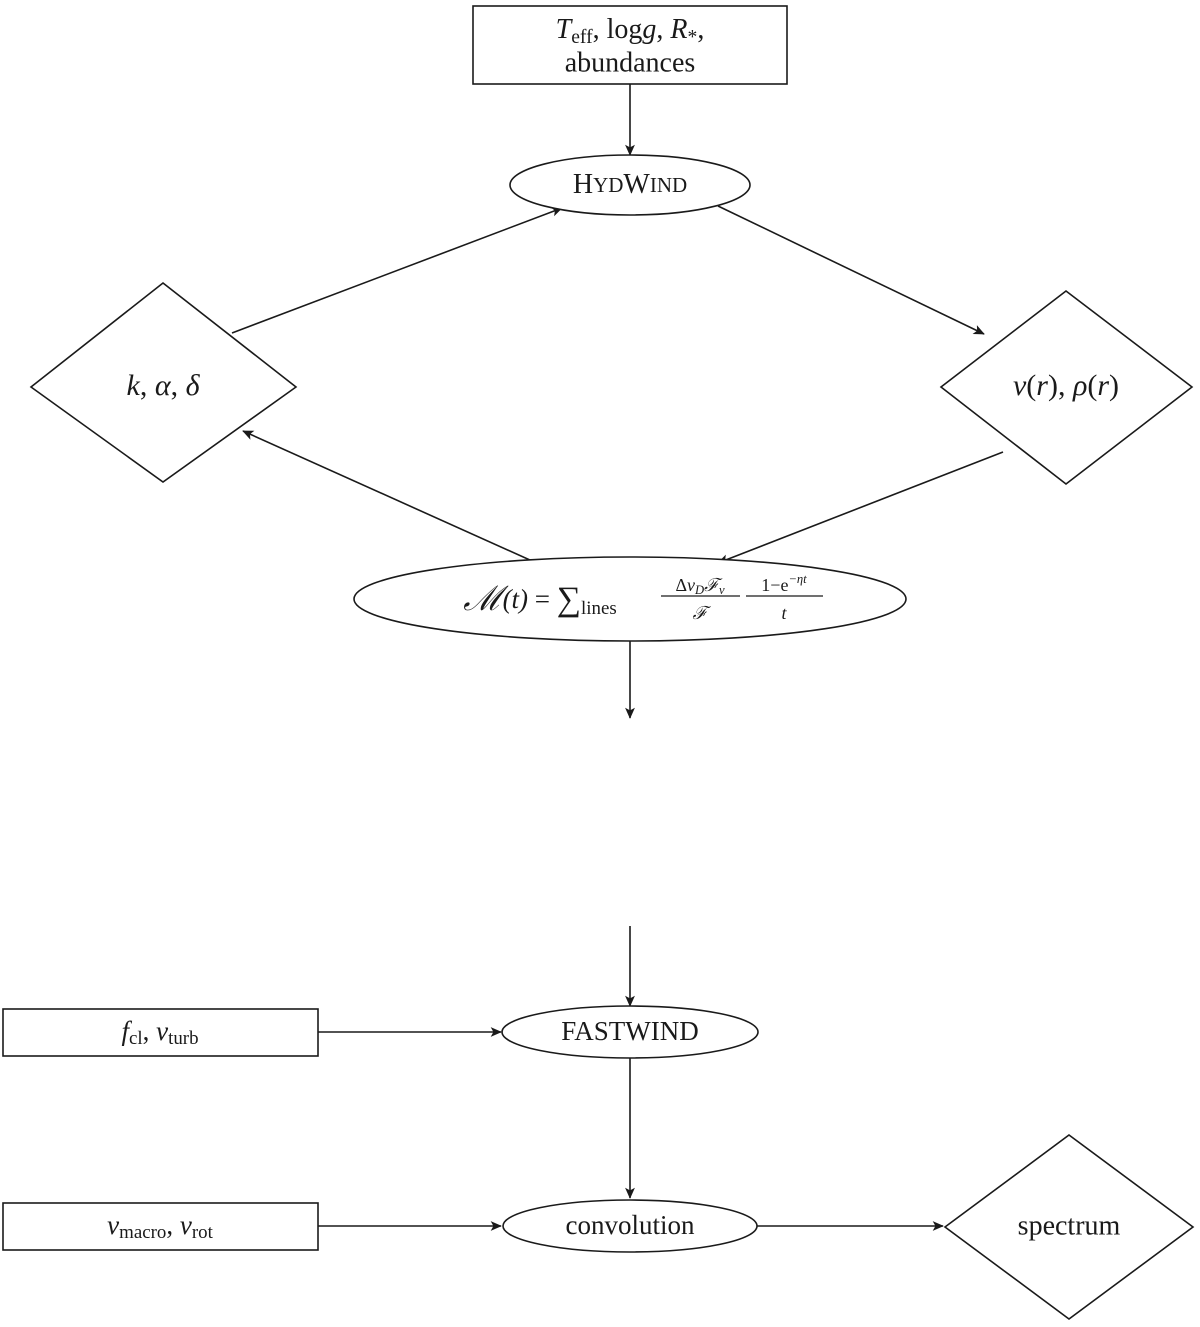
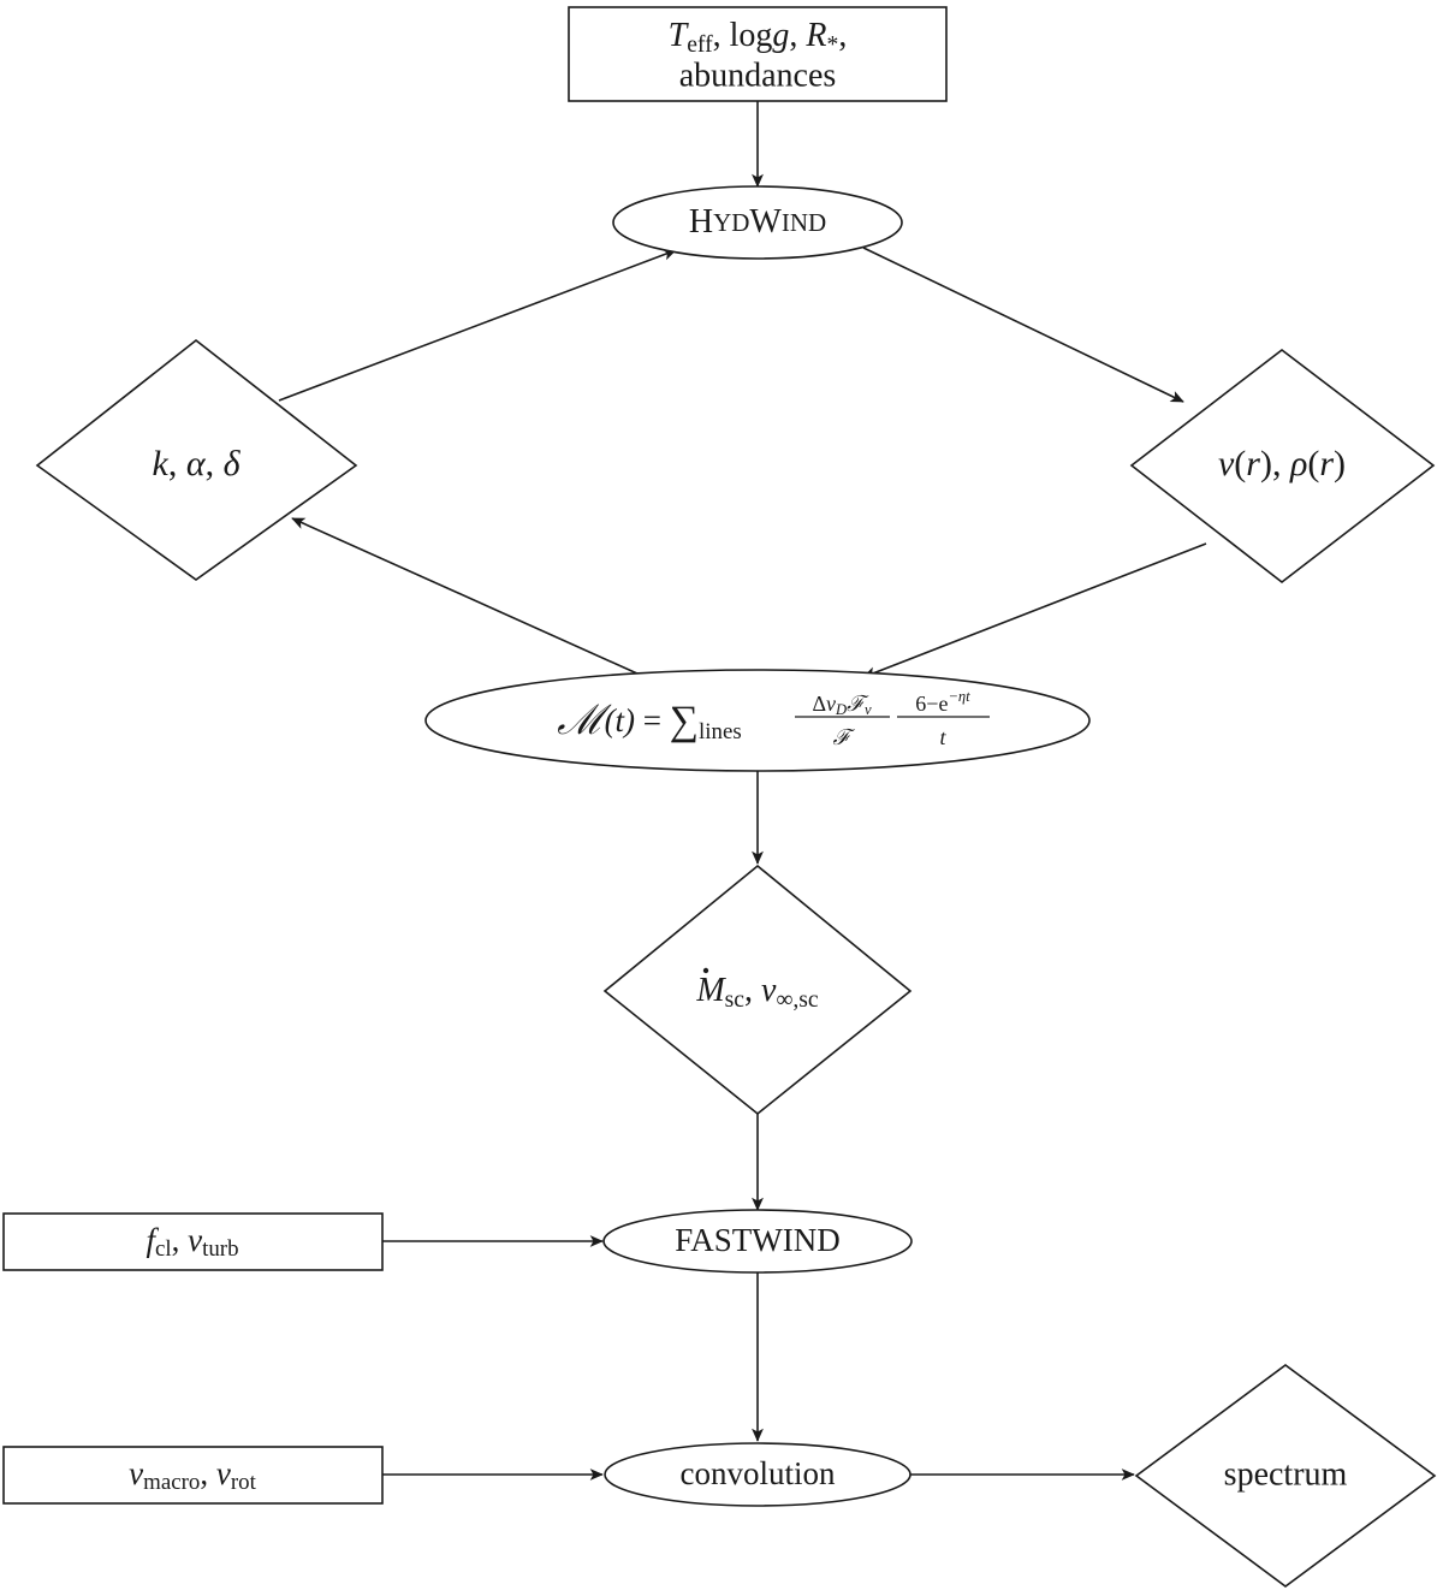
  Teff, logg, R*,
  abundances
  HYDWIND
  k, α, δ
  v(r), ρ(r)
  ℳ(t) = ∑lines
  ΔνDℱν
  ℱ
- 1−e−ηt
+ 6−e−ηt
  t
+ Msc, v∞,sc
  fcl, vturb
  FASTWIND
  vmacro, vrot
  convolution
  spectrum
